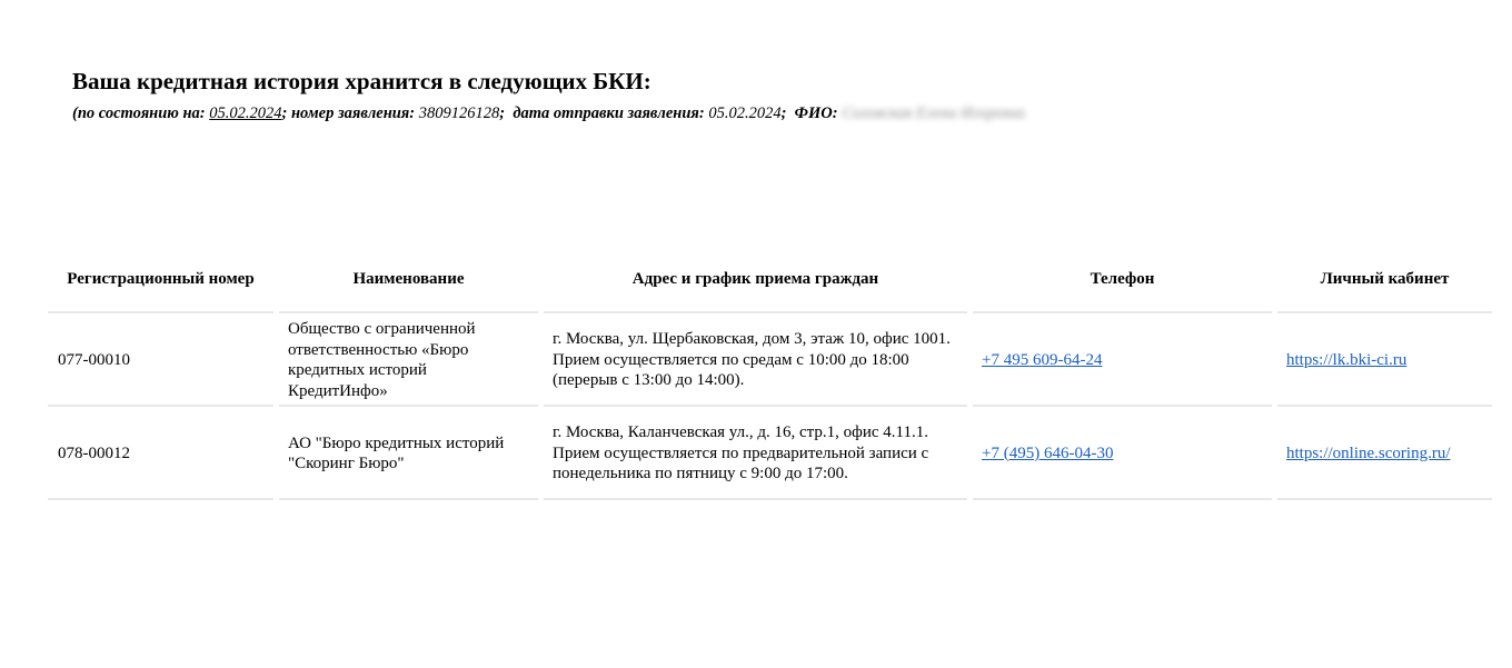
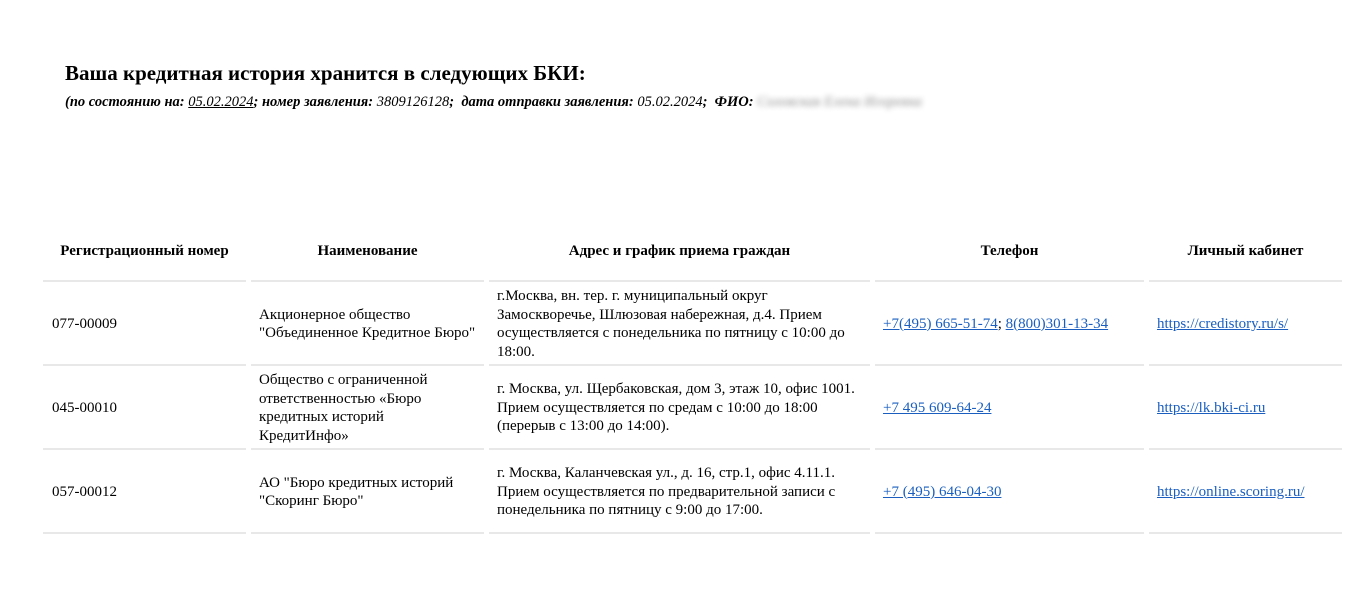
  Ваша кредитная история хранится в следующих БКИ:
  (по состоянию на: 05.02.2024; номер заявления: 3809126128; дата отправки заявления: 05.02.2024; ФИО: Соловская Елена Игоревна
  Регистрационный номер	Наименование	Адрес и график приема граждан	Телефон	Личный кабинет
+ 077-00009	Акционерное общество "Объединенное Кредитное Бюро"	г.Москва, вн. тер. г. муниципальный округ Замоскворечье, Шлюзовая набережная, д.4. Прием осуществляется с понедельника по пятницу с 10:00 до 18:00.	+7(495) 665-51-74; 8(800)301-13-34	https://credistory.ru/s/
- 077-00010	Общество с ограниченной ответственностью «Бюро кредитных историй КредитИнфо»	г. Москва, ул. Щербаковская, дом 3, этаж 10, офис 1001. Прием осуществляется по средам с 10:00 до 18:00 (перерыв с 13:00 до 14:00).	+7 495 609-64-24	https://lk.bki-ci.ru
+ 045-00010	Общество с ограниченной ответственностью «Бюро кредитных историй КредитИнфо»	г. Москва, ул. Щербаковская, дом 3, этаж 10, офис 1001. Прием осуществляется по средам с 10:00 до 18:00 (перерыв с 13:00 до 14:00).	+7 495 609-64-24	https://lk.bki-ci.ru
- 078-00012	АО "Бюро кредитных историй "Скоринг Бюро"	г. Москва, Каланчевская ул., д. 16, стр.1, офис 4.11.1. Прием осуществляется по предварительной записи с понедельника по пятницу с 9:00 до 17:00.	+7 (495) 646-04-30	https://online.scoring.ru/
+ 057-00012	АО "Бюро кредитных историй "Скоринг Бюро"	г. Москва, Каланчевская ул., д. 16, стр.1, офис 4.11.1. Прием осуществляется по предварительной записи с понедельника по пятницу с 9:00 до 17:00.	+7 (495) 646-04-30	https://online.scoring.ru/
